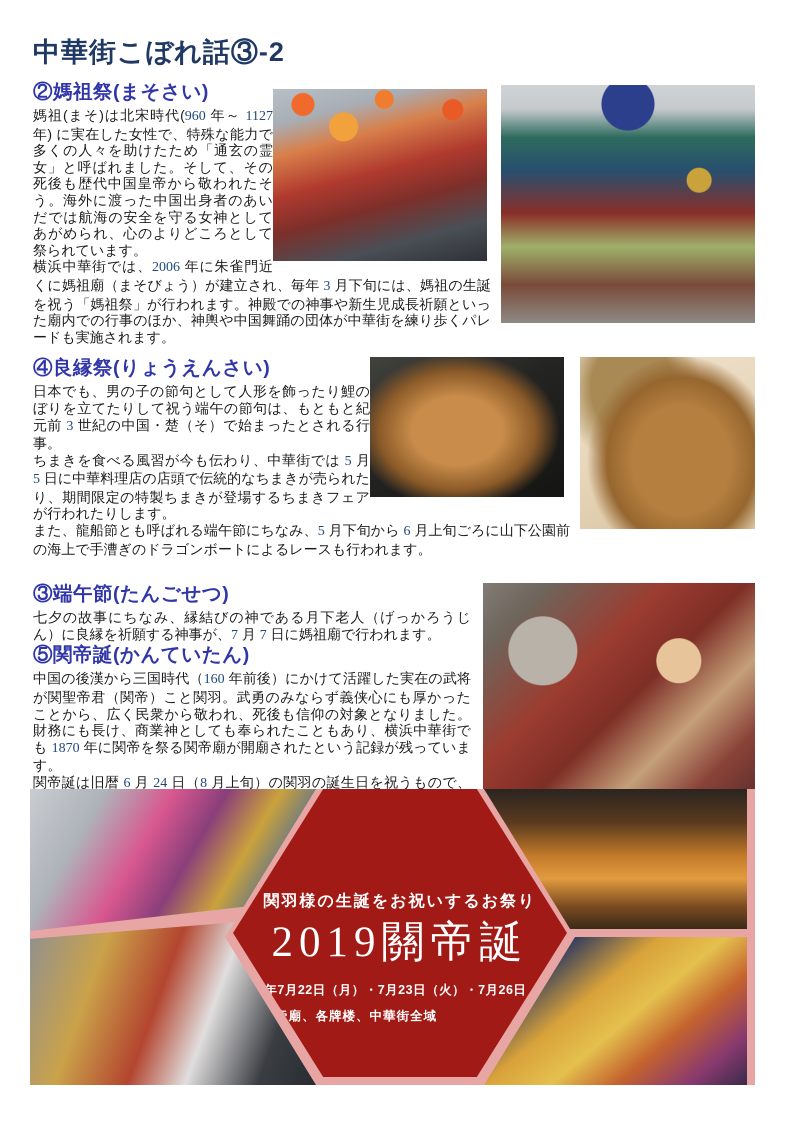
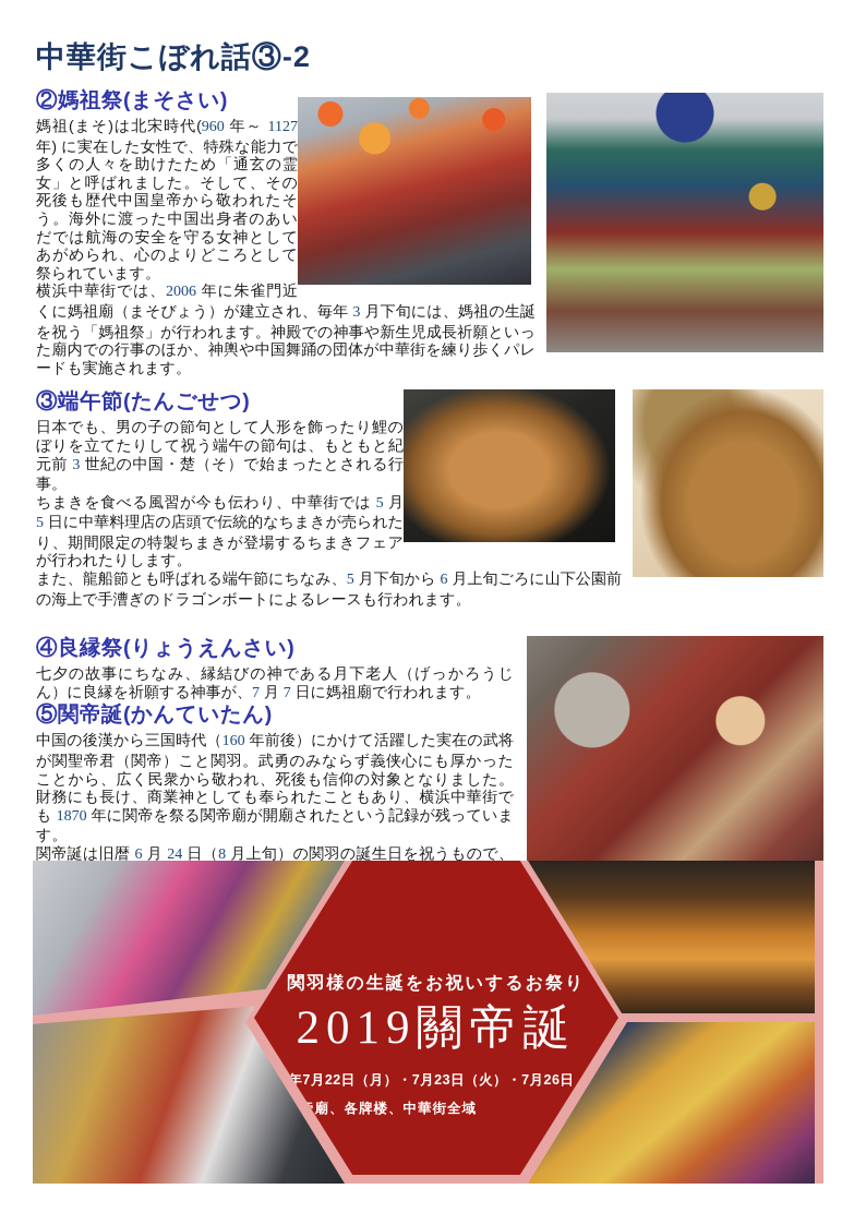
  中華街こぼれ話③-2
  ②媽祖祭(まそさい)
  媽祖(まそ)は北宋時代(960 年～ 1127 年) に実在した女性で、特殊な能力で多くの人々を助けたため「通玄の霊女」と呼ばれました。そして、その死後も歴代中国皇帝から敬われたそう。海外に渡った中国出身者のあいだでは航海の安全を守る女神としてあがめられ、心のよりどころとして祭られています。
  横浜中華街では、2006 年に朱雀門近くに媽祖廟（まそびょう）が建立され、毎年 3 月下旬には、媽祖の生誕を祝う「媽祖祭」が行われます。神殿での神事や新生児成長祈願といった廟内での行事のほか、神輿や中国舞踊の団体が中華街を練り歩くパレードも実施されます。
- ④良縁祭(りょうえんさい)
+ ③端午節(たんごせつ)
  日本でも、男の子の節句として人形を飾ったり鯉のぼりを立てたりして祝う端午の節句は、もともと紀元前 3 世紀の中国・楚（そ）で始まったとされる行事。
  ちまきを食べる風習が今も伝わり、中華街では 5 月 5 日に中華料理店の店頭で伝統的なちまきが売られたり、期間限定の特製ちまきが登場するちまきフェアが行われたりします。
  また、龍船節とも呼ばれる端午節にちなみ、5 月下旬から 6 月上旬ごろに山下公園前の海上で手漕ぎのドラゴンボートによるレースも行われます。
- ③端午節(たんごせつ)
+ ④良縁祭(りょうえんさい)
  七夕の故事にちなみ、縁結びの神である月下老人（げっかろうじん）に良縁を祈願する神事が、7 月 7 日に媽祖廟で行われます。
  ⑤関帝誕(かんていたん)
  中国の後漢から三国時代（160 年前後）にかけて活躍した実在の武将が関聖帝君（関帝）こと関羽。武勇のみならず義侠心にも厚かったことから、広く民衆から敬われ、死後も信仰の対象となりました。財務にも長け、商業神としても奉られたこともあり、横浜中華街でも 1870 年に関帝を祭る関帝廟が開廟されたという記録が残っています。
  関羽様の生誕をお祝いするお祭り
  2019關帝誕
  年7月22日（月）・7月23日（火）・7月26日
  廟、各牌楼、中華街全域
